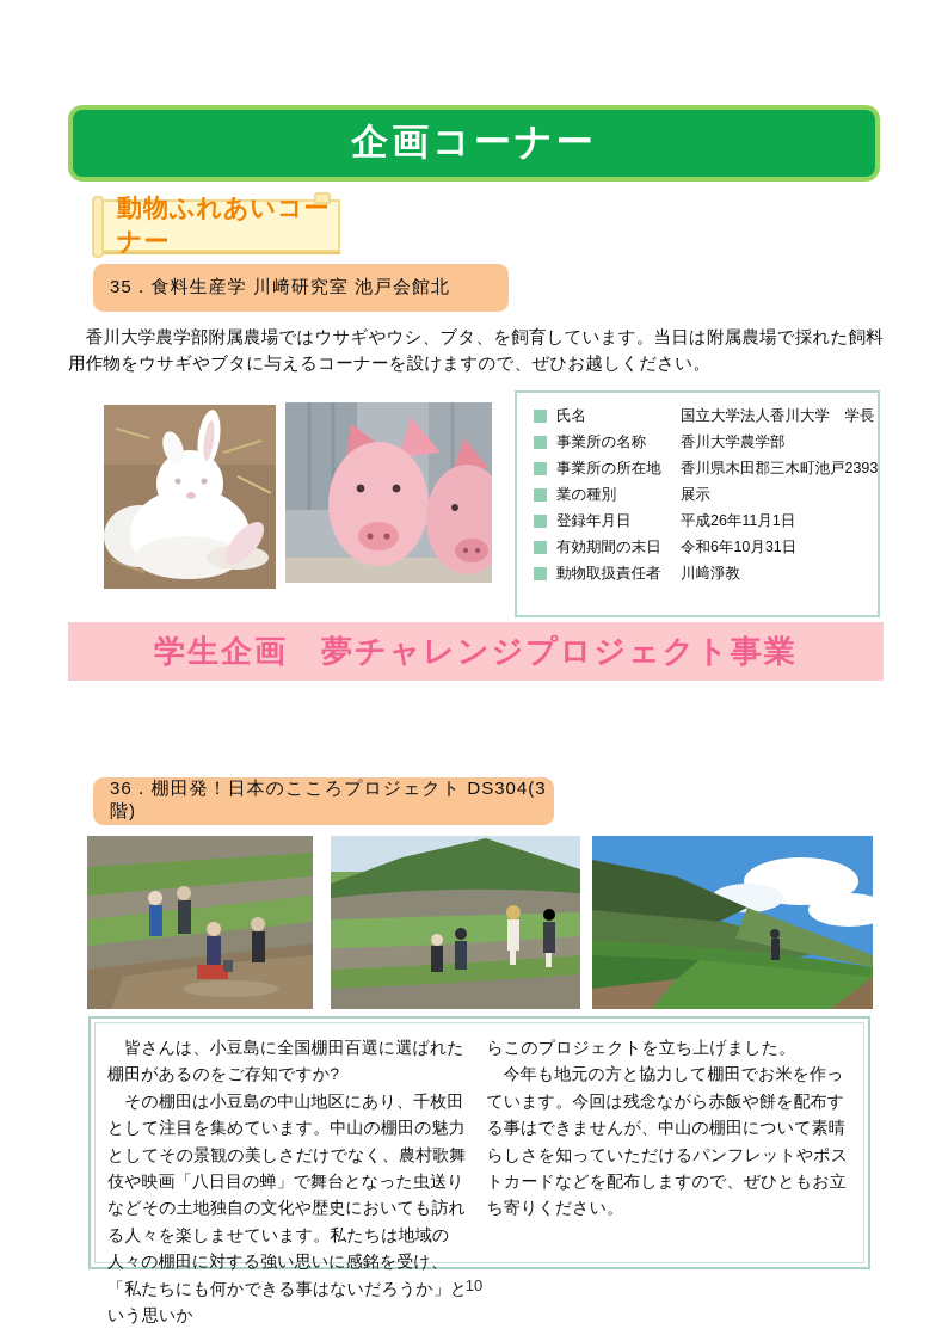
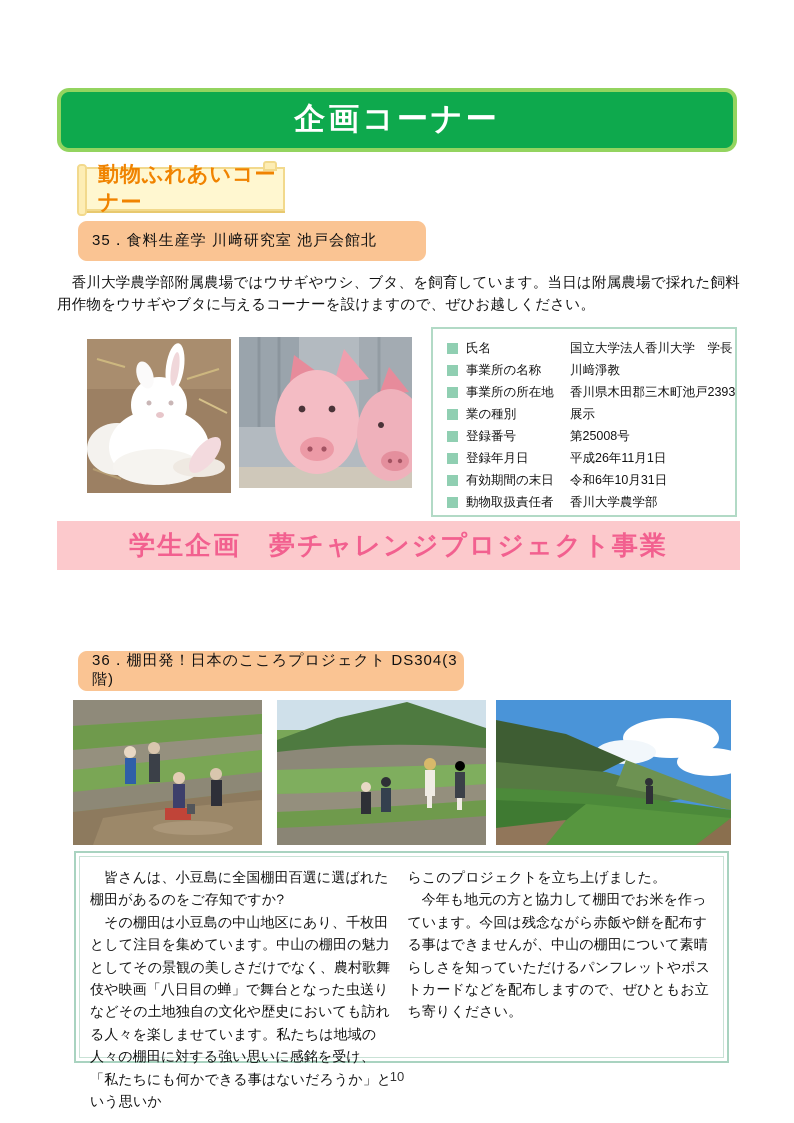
  企画コーナー
  動物ふれあいコーナー
  35．食料生産学 川﨑研究室 池戸会館北
  香川大学農学部附属農場ではウサギやウシ、ブタ、を飼育しています。当日は附属農場で採れた飼料用作物をウサギやブタに与えるコーナーを設けますので、ぜひお越しください。
  氏名
  国立大学法人香川大学 学長
  事業所の名称
- 香川大学農学部
+ 川﨑淨教
  事業所の所在地
  香川県木田郡三木町池戸2393
  業の種別
  展示
+ 登録番号
+ 第25008号
  登録年月日
  平成26年11月1日
  有効期間の末日
  令和6年10月31日
  動物取扱責任者
- 川﨑淨教
+ 香川大学農学部
  学生企画 夢チャレンジプロジェクト事業
  36．棚田発！日本のこころプロジェクト DS304(3階)
  皆さんは、小豆島に全国棚田百選に選ばれた棚田があるのをご存知ですか?
  その棚田は小豆島の中山地区にあり、千枚田として注目を集めています。中山の棚田の魅力としてその景観の美しさだけでなく、農村歌舞伎や映画「八日目の蝉」で舞台となった虫送りなどその土地独自の文化や歴史においても訪れる人々を楽しませています。私たちは地域の人々の棚田に対する強い思いに感銘を受け、「私たちにも何かできる事はないだろうか」という思いか
  らこのプロジェクトを立ち上げました。
  今年も地元の方と協力して棚田でお米を作っています。今回は残念ながら赤飯や餅を配布する事はできませんが、中山の棚田について素晴らしさを知っていただけるパンフレットやポストカードなどを配布しますので、ぜひともお立ち寄りください。
  10
